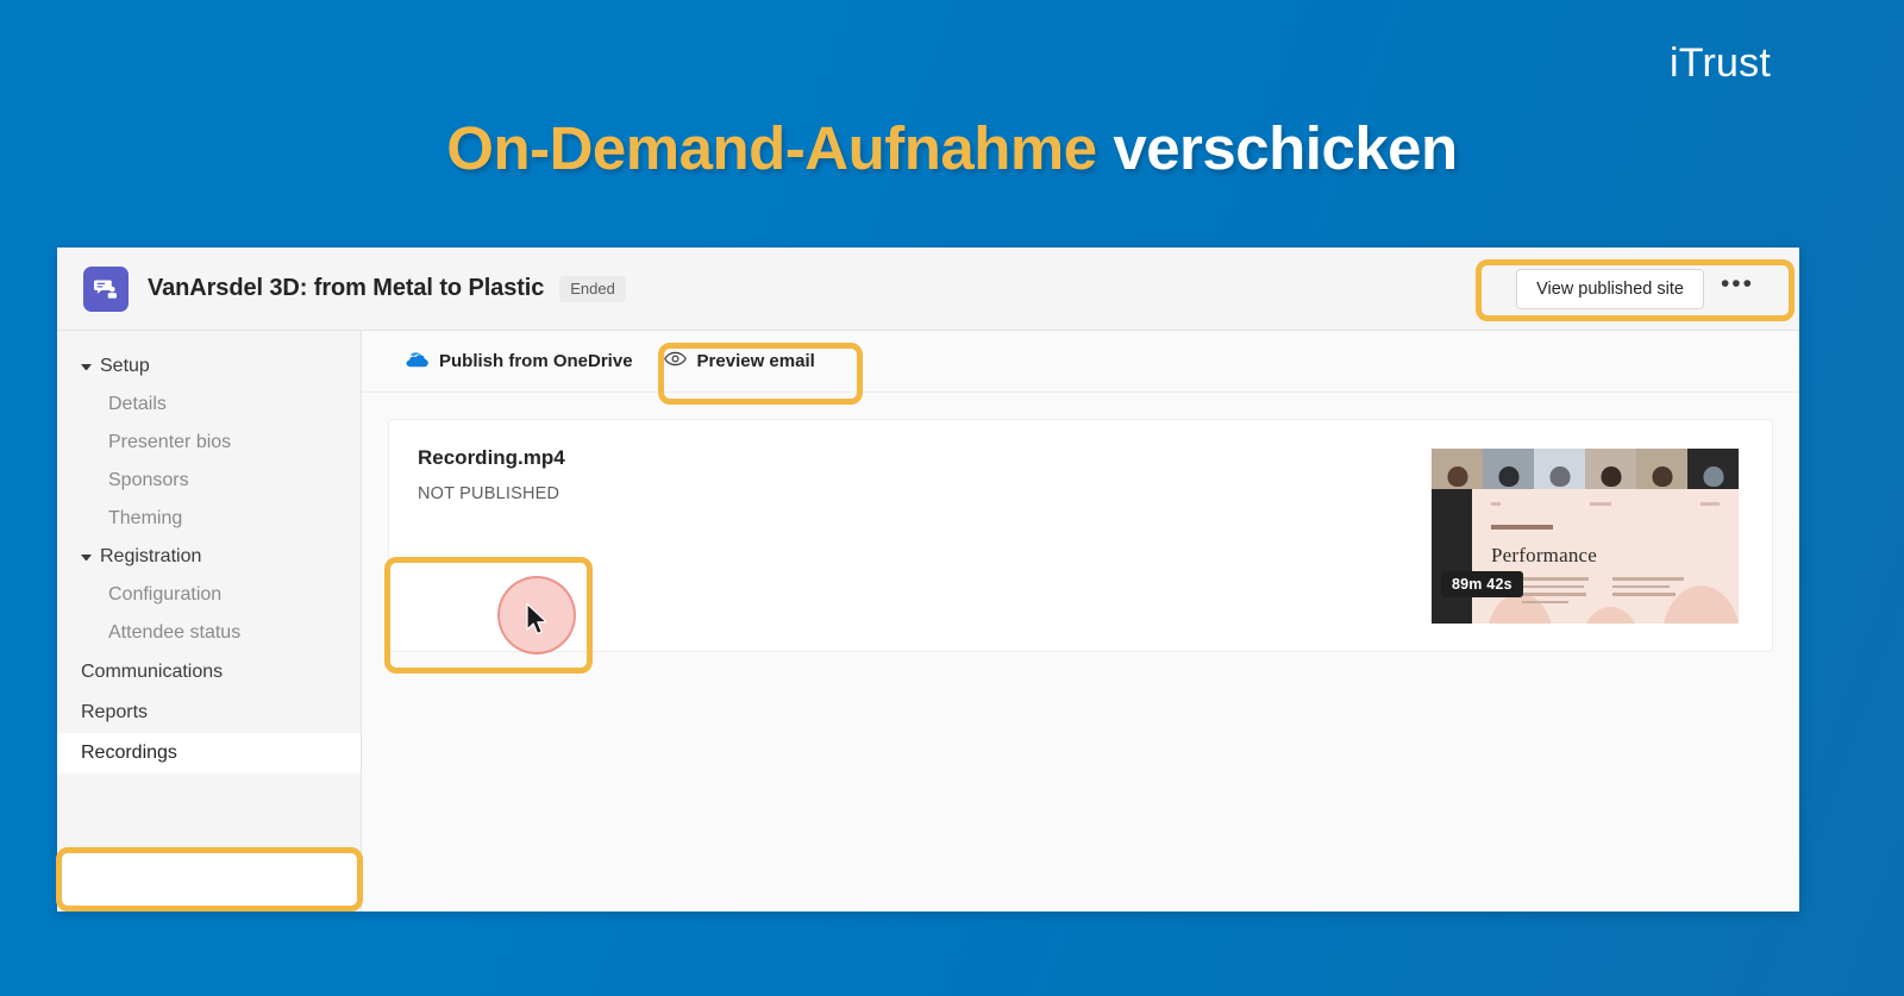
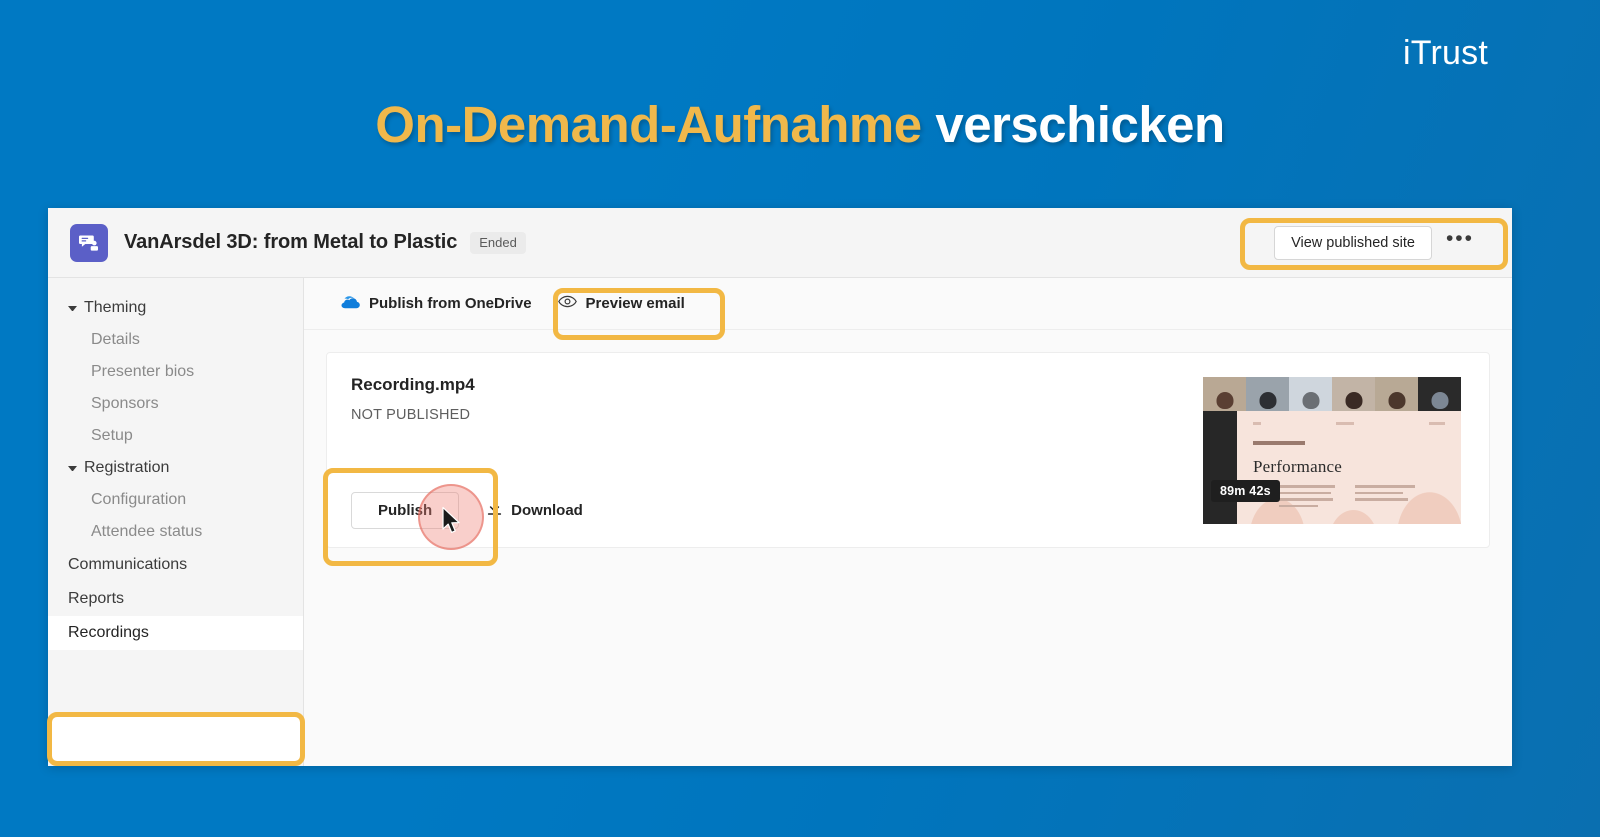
  iTrust
  On-Demand-Aufnahme verschicken
  VanArsdel 3D: from Metal to Plastic
  Ended
  View published site
  •••
- Setup
+ Theming
  Details
  Presenter bios
  Sponsors
- Theming
+ Setup
  Registration
  Configuration
  Attendee status
  Communications
  Reports
  Recordings
  Publish from OneDrive
  Preview email
  Recording.mp4
  NOT PUBLISHED
+ Publish
+ Download
  Performance
  89m 42s
